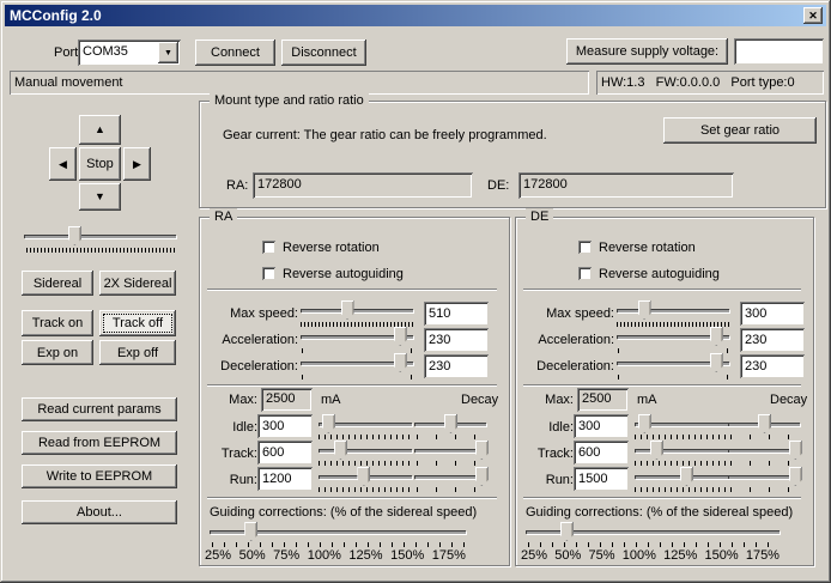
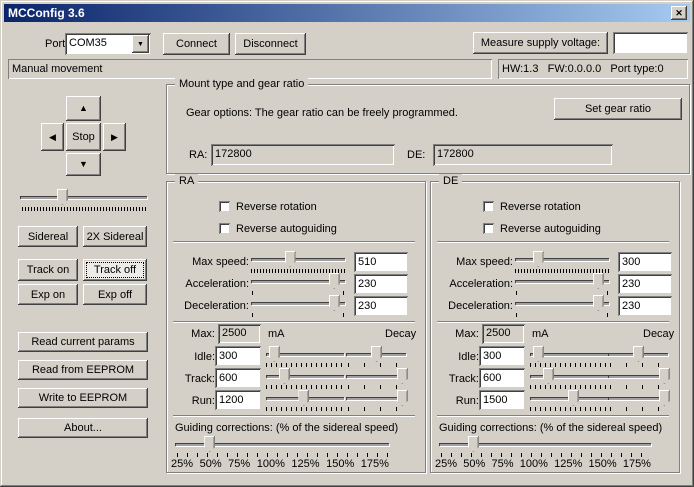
- MCConfig 2.0
+ MCConfig 3.6
  ✕
  Port
  COM35
  Connect
  Disconnect
  Measure supply voltage:
  Manual movement
  HW:1.3 FW:0.0.0.0 Port type:0
  ▲
  ◀
  Stop
  ▶
  ▼
  Sidereal
  2X Sidereal
  Track on
  Track off
  Exp on
  Exp off
  Read current params
  Read from EEPROM
  Write to EEPROM
  About...
- Mount type and ratio ratio
+ Mount type and gear ratio
- Gear current: The gear ratio can be freely programmed.
+ Gear options: The gear ratio can be freely programmed.
  Set gear ratio
  RA:
  172800
  DE:
  172800
  RA
  Reverse rotation
  Reverse autoguiding
  Max speed:
  510
  Acceleration:
  230
  Deceleration:
  230
  Max:
  2500
  mA
  Decay
  Idle:
  300
  Track:
  600
  Run:
  1200
  Guiding corrections: (% of the sidereal speed)
  25%
  50%
  75%
  100%
  125%
  150%
  175%
  DE
  Reverse rotation
  Reverse autoguiding
  Max speed:
  300
  Acceleration:
  230
  Deceleration:
  230
  Max:
  2500
  mA
  Decay
  Idle:
  300
  Track:
  600
  Run:
  1500
  Guiding corrections: (% of the sidereal speed)
  25%
  50%
  75%
  100%
  125%
  150%
  175%
